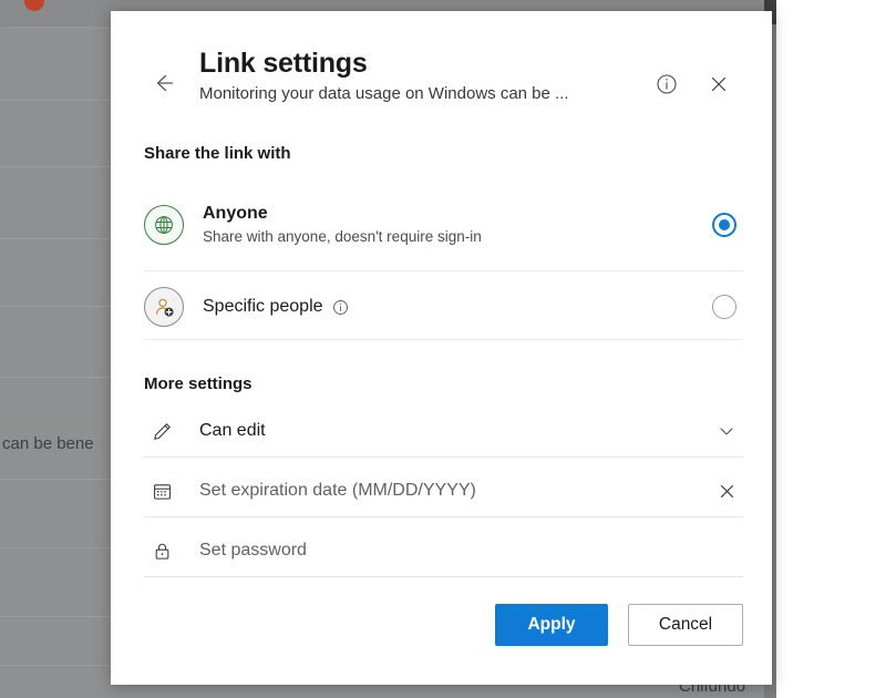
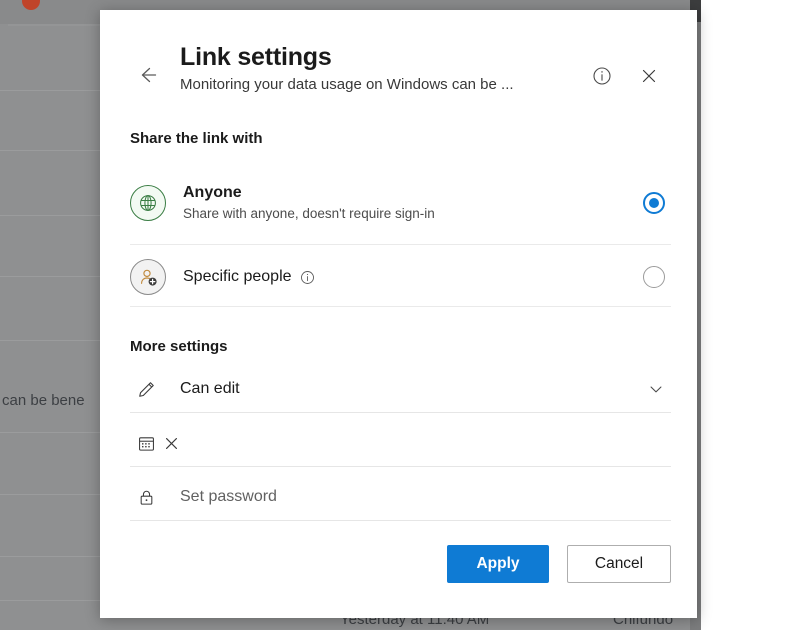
  can be bene
+ Yesterday at 11:40 AM
  Chifundo
  Link settings
  Monitoring your data usage on Windows can be ...
  Share the link with
  Anyone
  Share with anyone, doesn't require sign-in
  Specific people
  More settings
  Can edit
- Set expiration date (MM/DD/YYYY)
  Set password
  Apply
  Cancel
